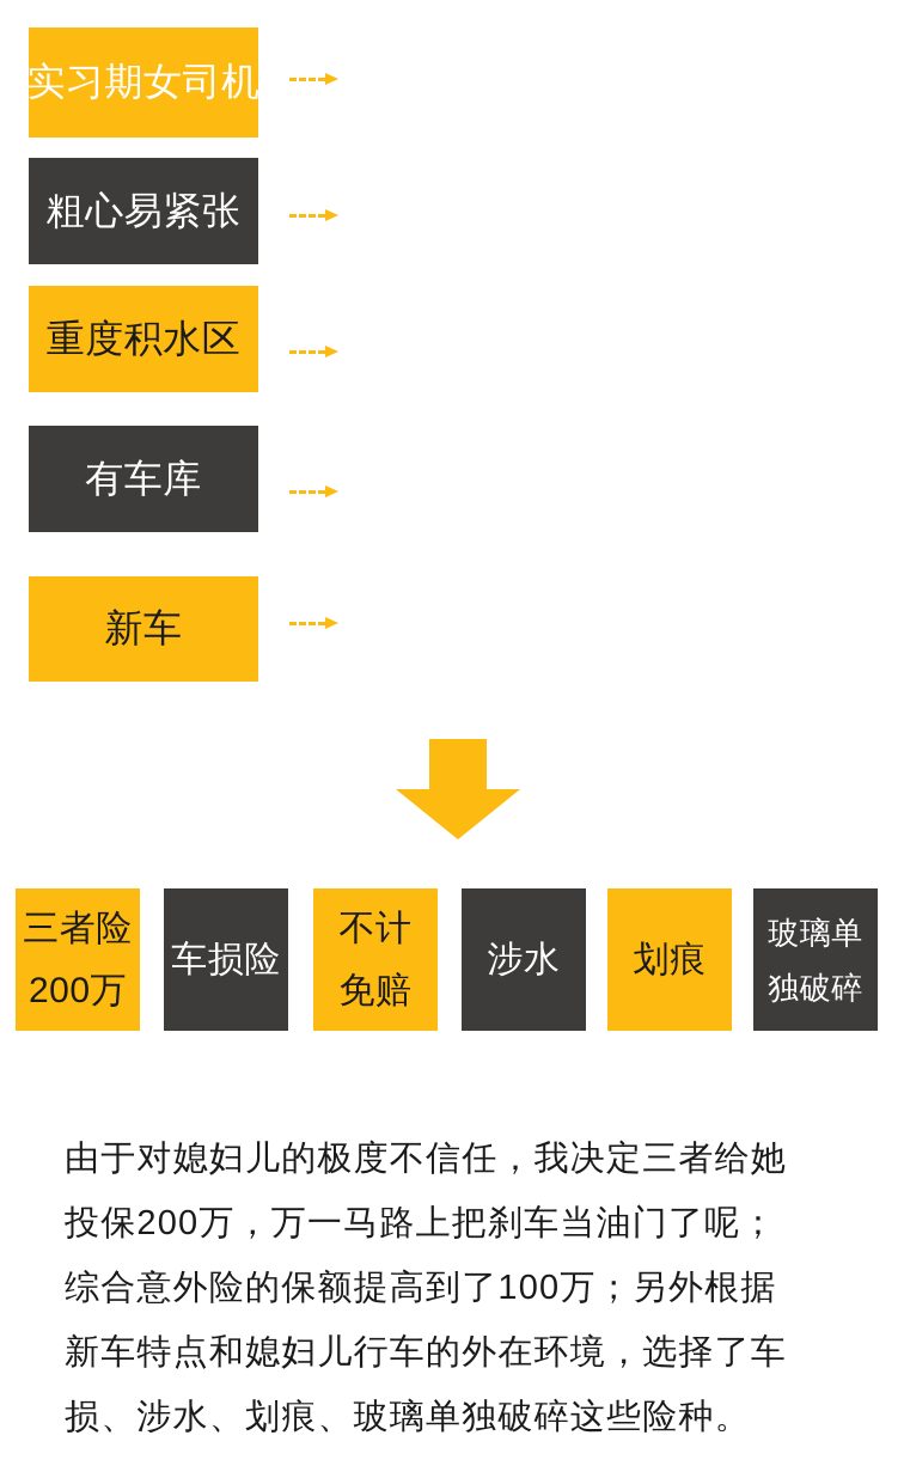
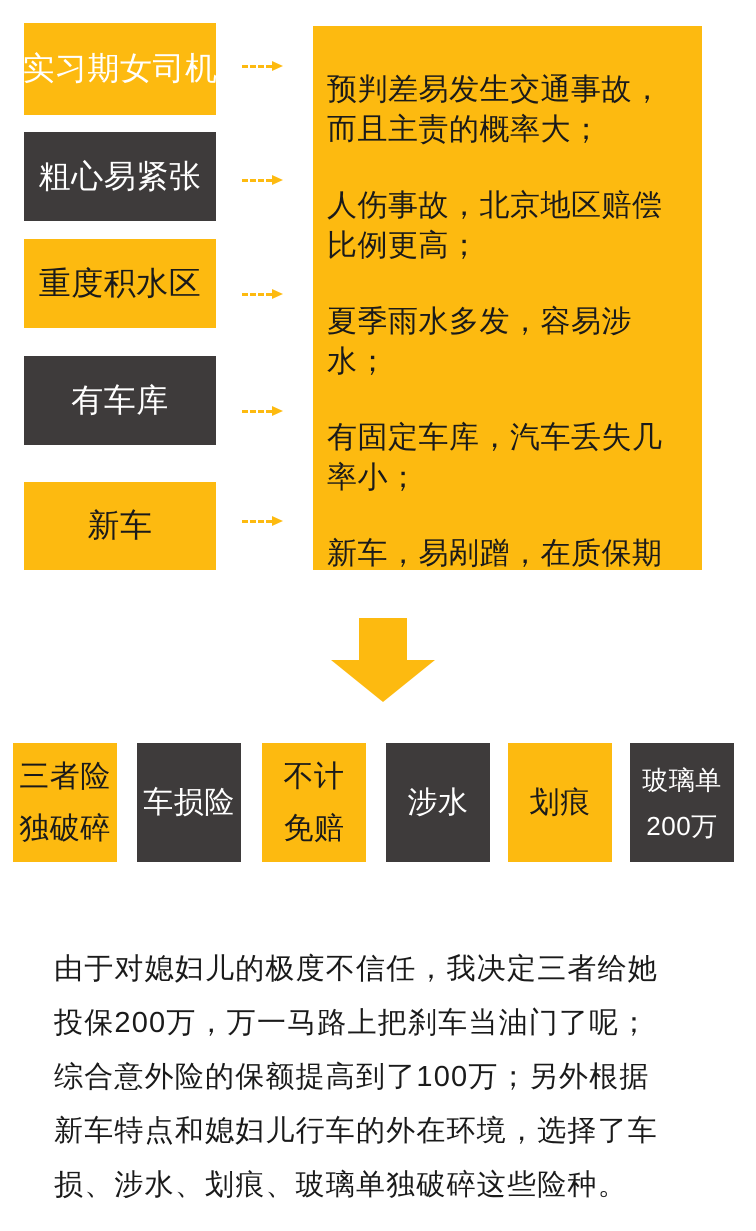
  实习期女司机
  粗心易紧张
  重度积水区
  有车库
  新车
+ 预判差易发生交通事故，而且主责的概率大；
+ 人伤事故，北京地区赔偿比例更高；
+ 夏季雨水多发，容易涉水；
+ 有固定车库，汽车丢失几率小；
+ 新车，易剐蹭，在质保期
  三者险
- 200万
+ 独破碎
  车损险
  不计
  免赔
  涉水
  划痕
  玻璃单
- 独破碎
+ 200万
  由于对媳妇儿的极度不信任，我决定三者给她
  投保200万，万一马路上把刹车当油门了呢；
  综合意外险的保额提高到了100万；另外根据
  新车特点和媳妇儿行车的外在环境，选择了车
  损、涉水、划痕、玻璃单独破碎这些险种。
